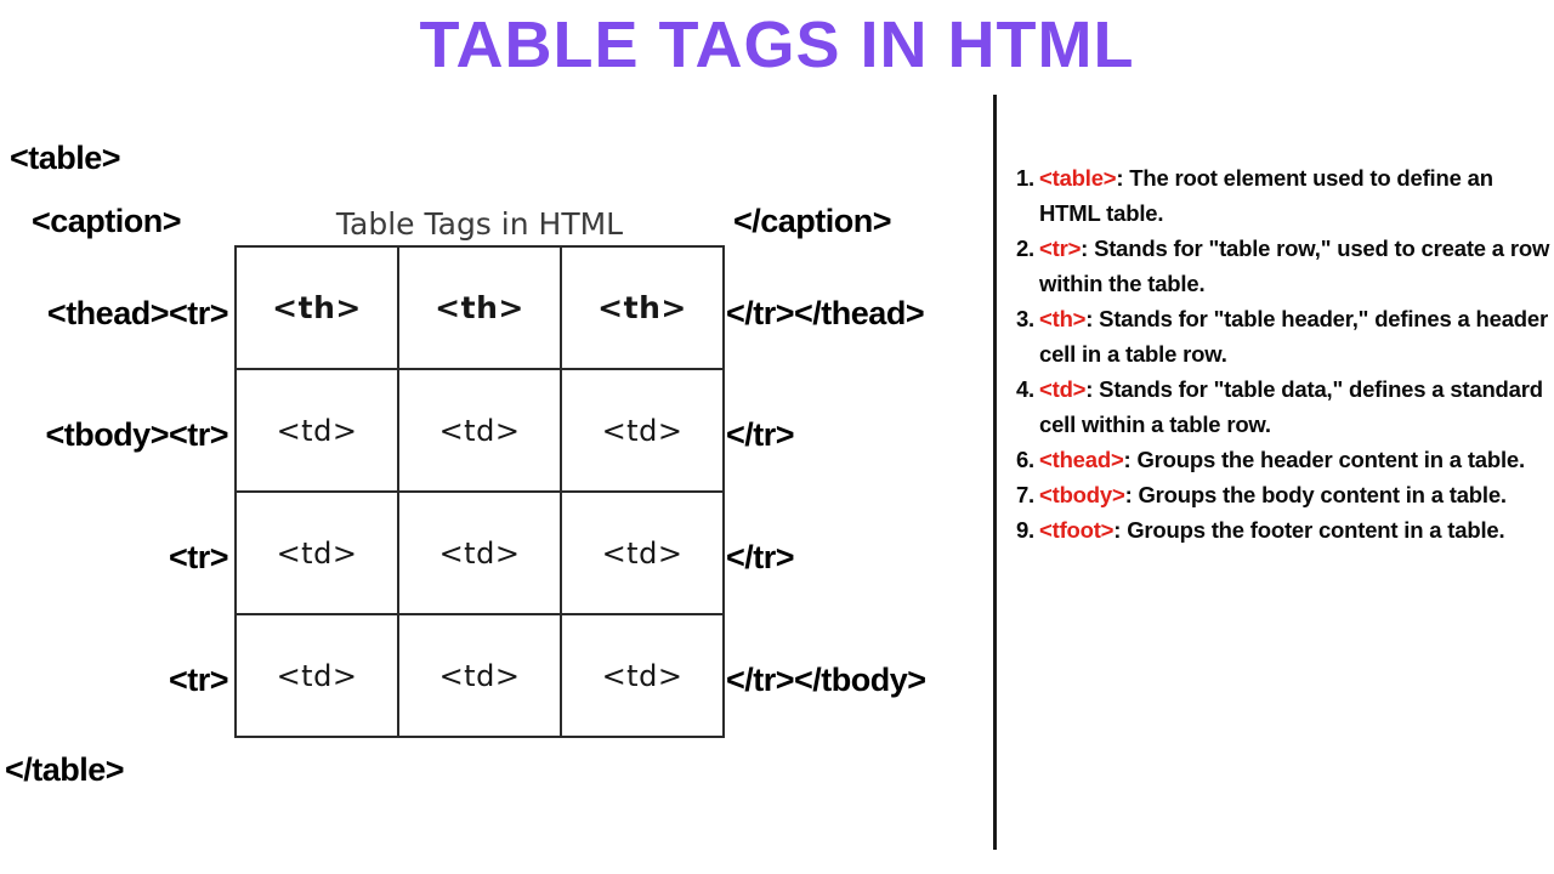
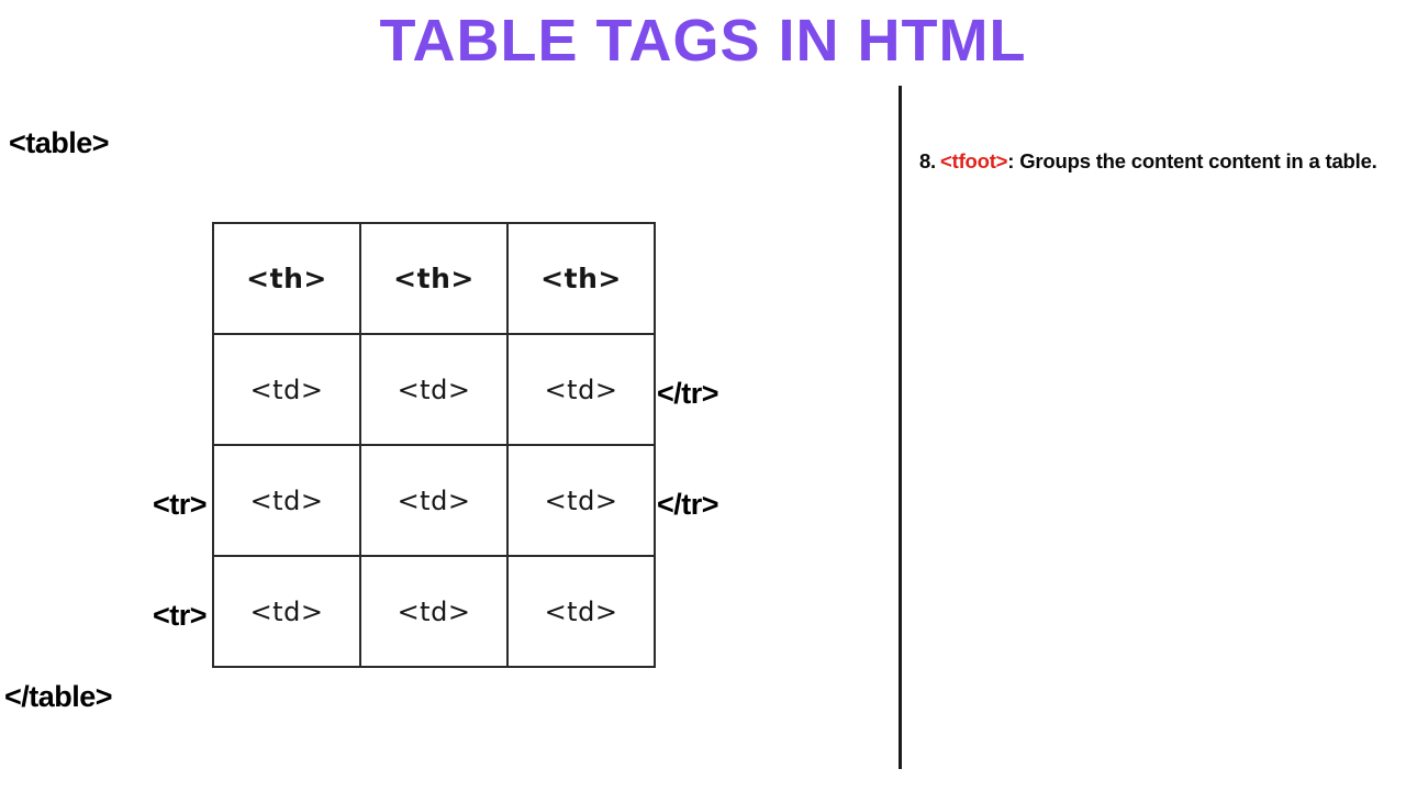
  TABLE TAGS IN HTML
  <table>
- <caption>
- <thead><tr>
- <tbody><tr>
  <tr>
  <tr>
  </table>
- </caption>
- </tr></thead>
  </tr>
  </tr>
- </tr></tbody>
- Table Tags in HTML
  <th>	<th>	<th>
  <td>	<td>	<td>
  <td>	<td>	<td>
  <td>	<td>	<td>
- 1.
- <table>: The root element used to define an HTML table.
- 2.
- <tr>: Stands for "table row," used to create a row within the table.
- 3.
- <th>: Stands for "table header," defines a header cell in a table row.
- 4.
- <td>: Stands for "table data," defines a standard cell within a table row.
- 6.
- <thead>: Groups the header content in a table.
- 7.
- <tbody>: Groups the body content in a table.
- 9.
+ 8.
- <tfoot>: Groups the footer content in a table.
+ <tfoot>: Groups the content content in a table.
